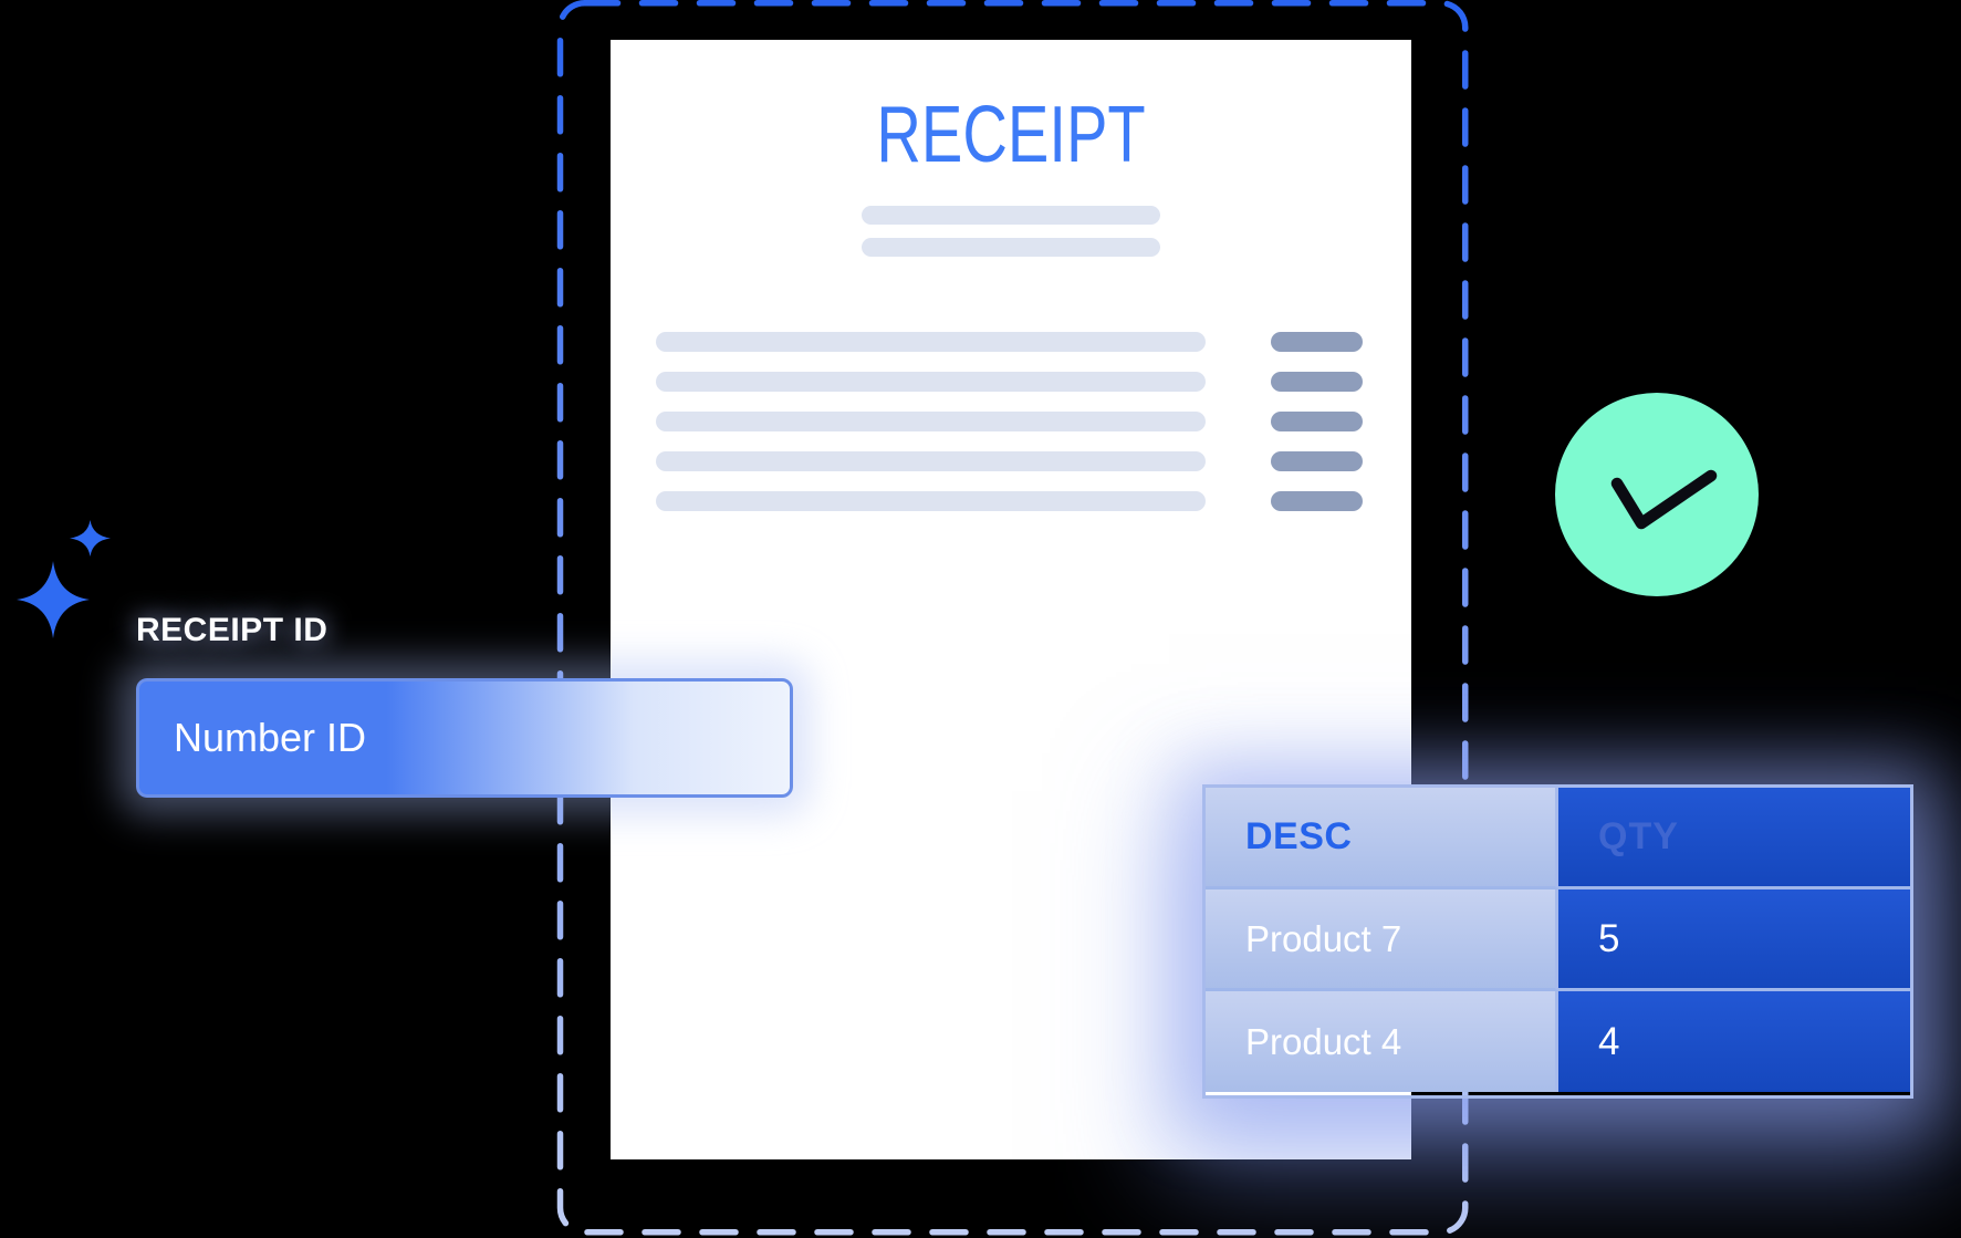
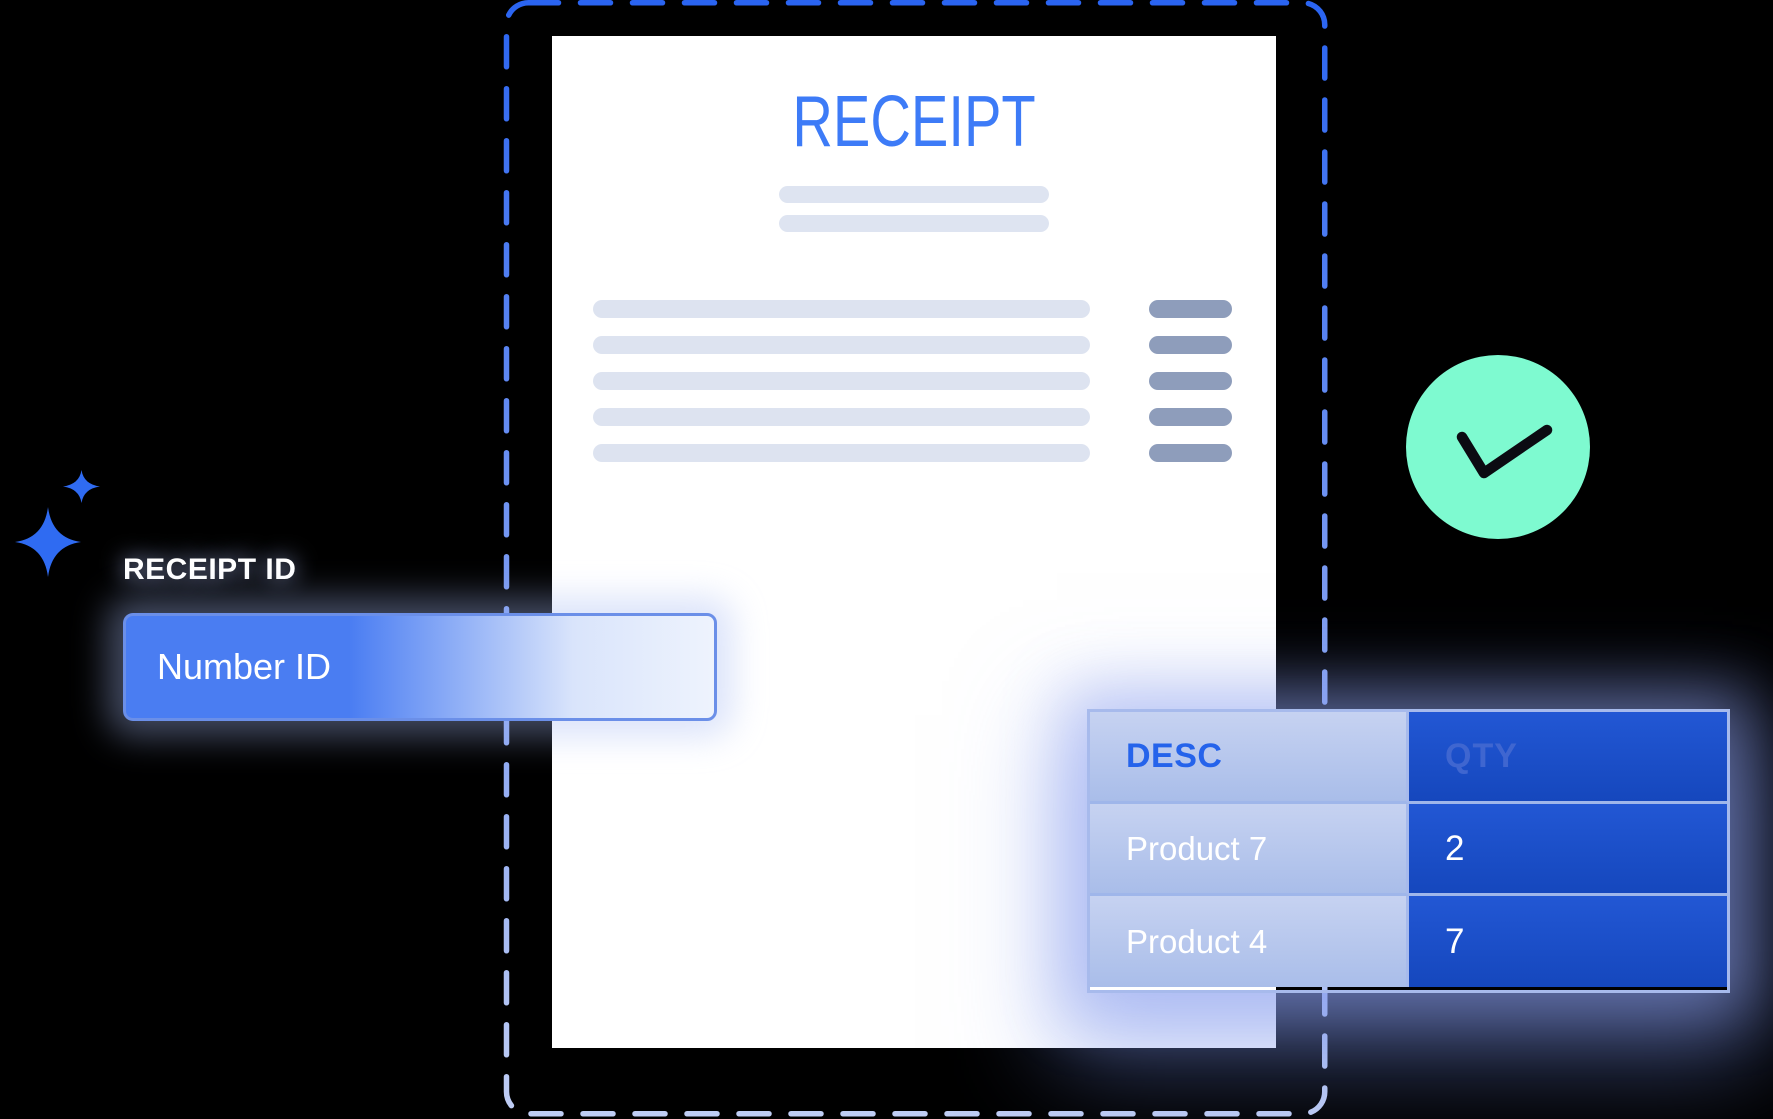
  RECEIPT
  RECEIPT ID
  Number ID
  DESC
  QTY
  Product 7
- 5
+ 2
  Product 4
- 4
+ 7
